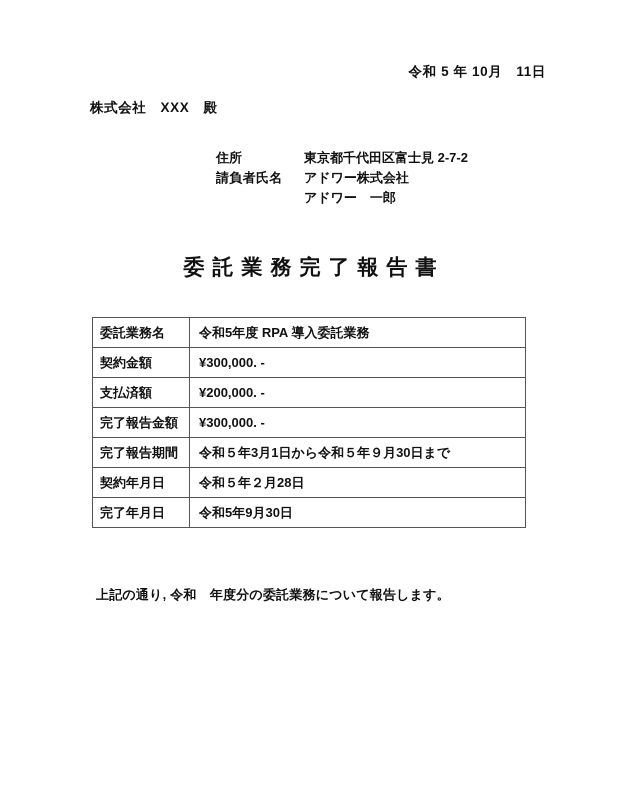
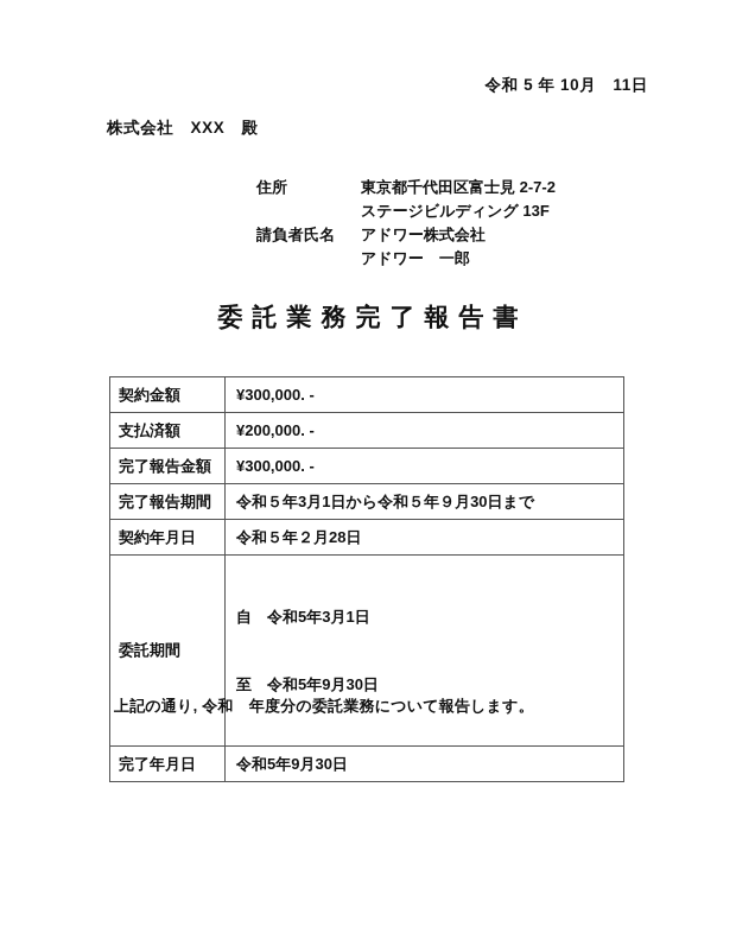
  令和 5 年 10月 11日
  株式会社 XXX 殿
  住所
  東京都千代田区富士見 2-7-2
+ ステージビルディング 13F
  請負者氏名
  アドワー株式会社
  アドワー 一郎
  委託業務完了報告書
- 委託業務名	令和5年度 RPA 導入委託業務
  契約金額	¥300,000. -
  支払済額	¥200,000. -
  完了報告金額	¥300,000. -
  完了報告期間	令和５年3月1日から令和５年９月30日まで
  契約年月日	令和５年２月28日
+ 委託期間	自 令和5年3月1日 至 令和5年9月30日
  完了年月日	令和5年9月30日
  上記の通り, 令和 年度分の委託業務について報告します。
